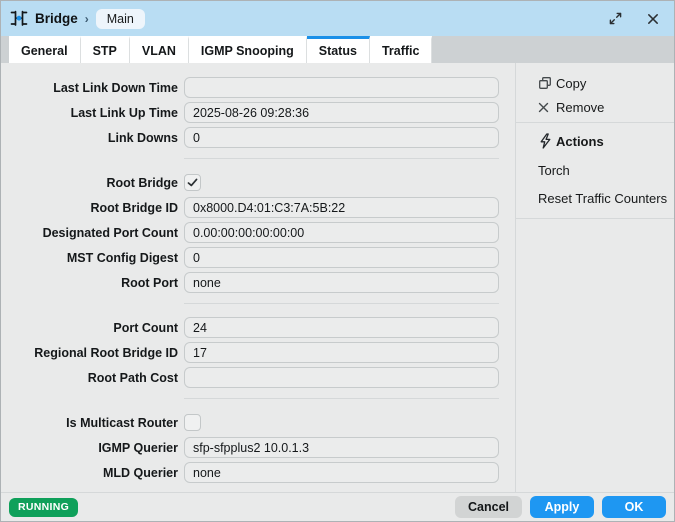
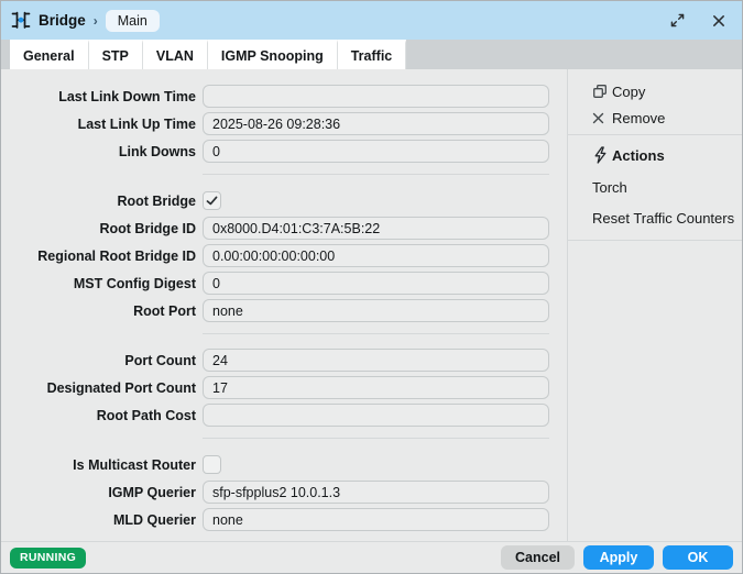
  Bridge
  ›
  Main
  General
  STP
  VLAN
  IGMP Snooping
- Status
  Traffic
  Last Link Down Time
  Last Link Up Time
  2025-08-26 09:28:36
  Link Downs
  0
  Root Bridge
  Root Bridge ID
  0x8000.D4:01:C3:7A:5B:22
- Designated Port Count
+ Regional Root Bridge ID
  0.00:00:00:00:00:00
  MST Config Digest
  0
  Root Port
  none
  Port Count
  24
- Regional Root Bridge ID
+ Designated Port Count
  17
  Root Path Cost
  Is Multicast Router
  IGMP Querier
  sfp-sfpplus2 10.0.1.3
  MLD Querier
  none
  Copy
  Remove
  Actions
  Torch
  Reset Traffic Counters
  RUNNING
  Cancel
  Apply
  OK
